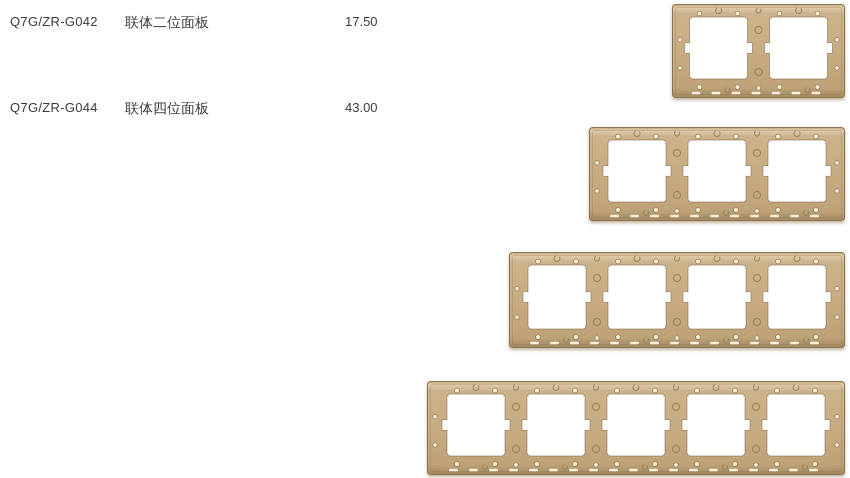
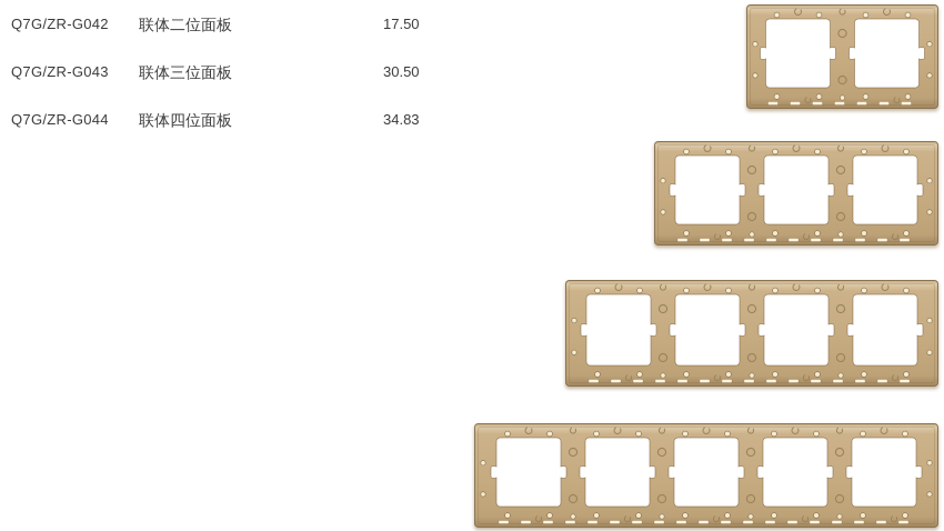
  Q7G/ZR-G042
  联体二位面板
  17.50
+ Q7G/ZR-G043
+ 联体三位面板
+ 30.50
  Q7G/ZR-G044
  联体四位面板
- 43.00
+ 34.83
